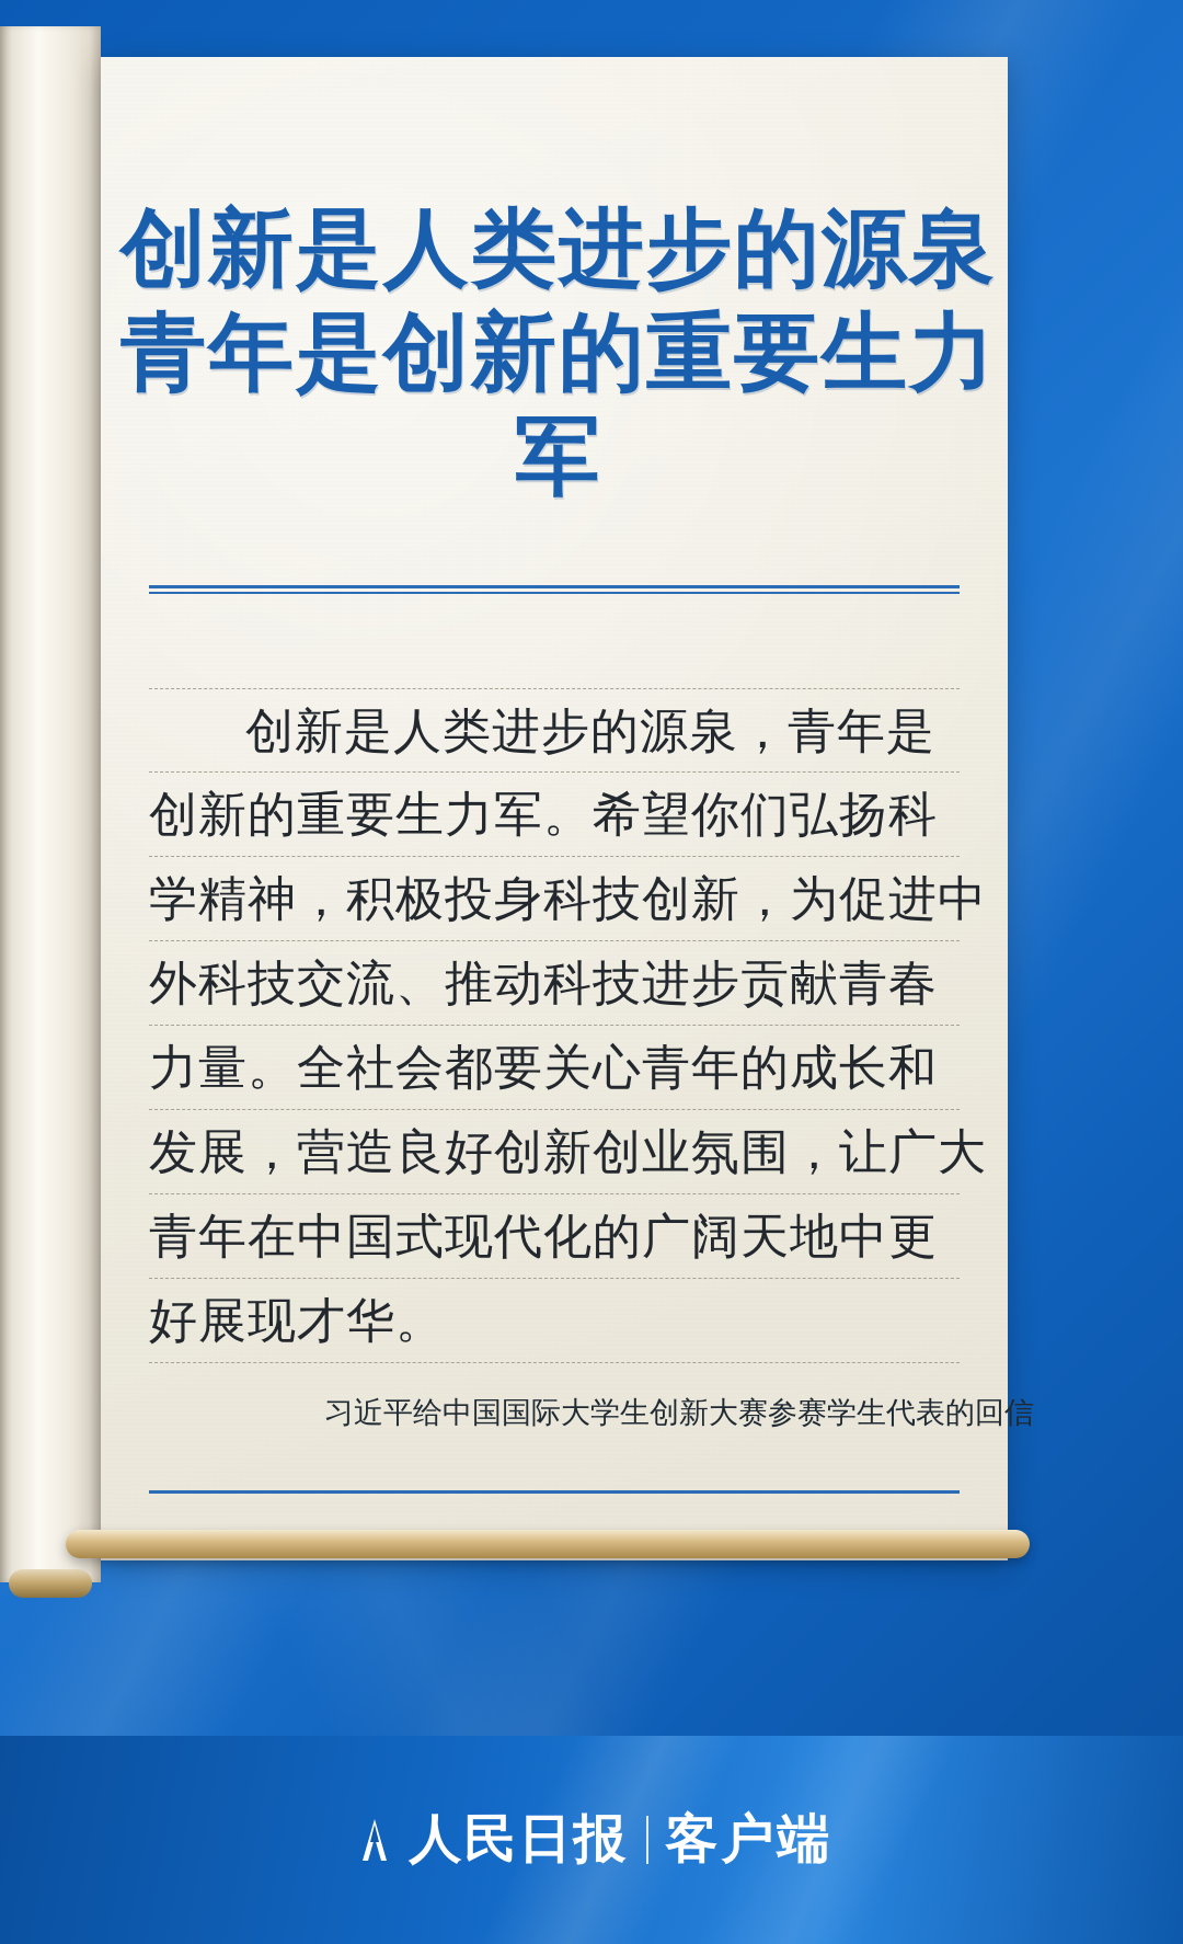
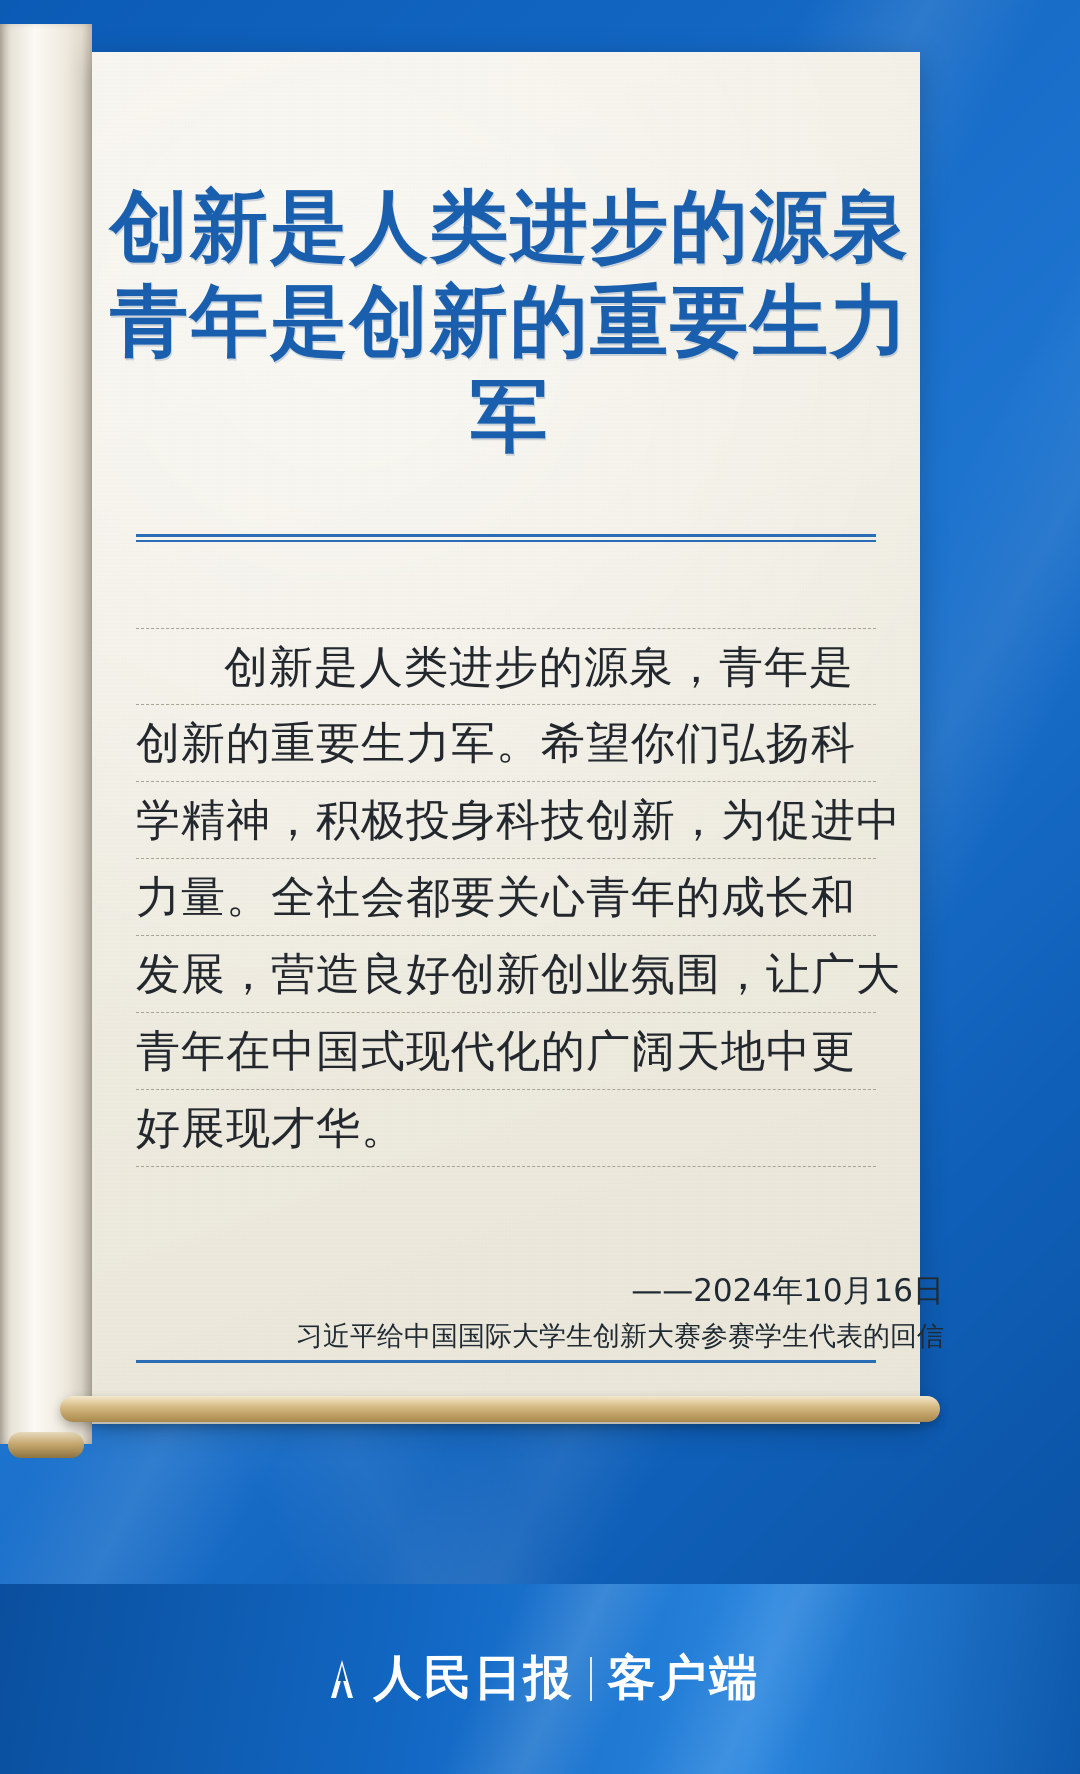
  创新是人类进步的源泉
  青年是创新的重要生力军
  创新是人类进步的源泉，青年是
  创新的重要生力军。希望你们弘扬科
  学精神，积极投身科技创新，为促进中
- 外科技交流、推动科技进步贡献青春
  力量。全社会都要关心青年的成长和
  发展，营造良好创新创业氛围，让广大
  青年在中国式现代化的广阔天地中更
  好展现才华。
+ ——2024年10月16日
  习近平给中国国际大学生创新大赛参赛学生代表的回信
  人民日报
  客户端
